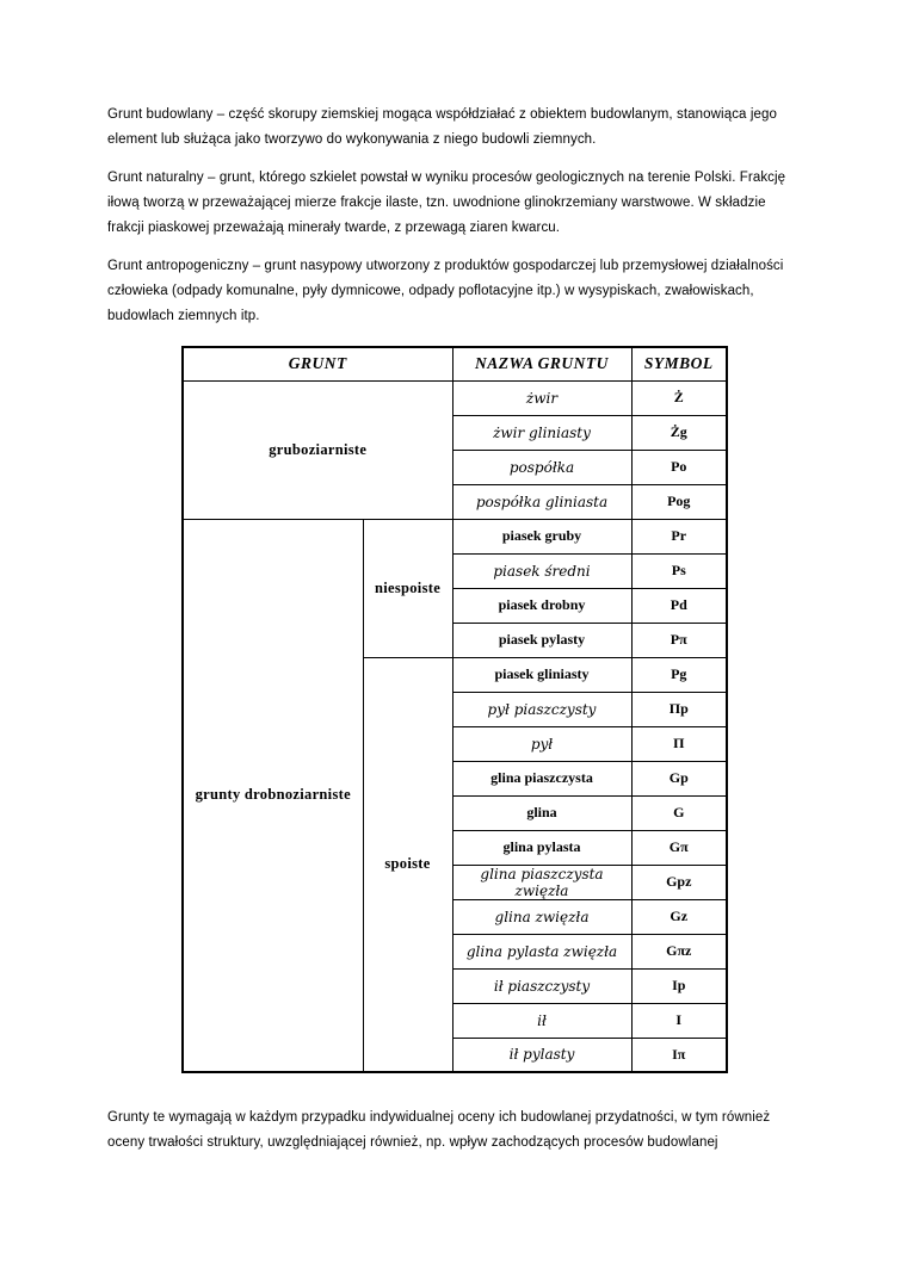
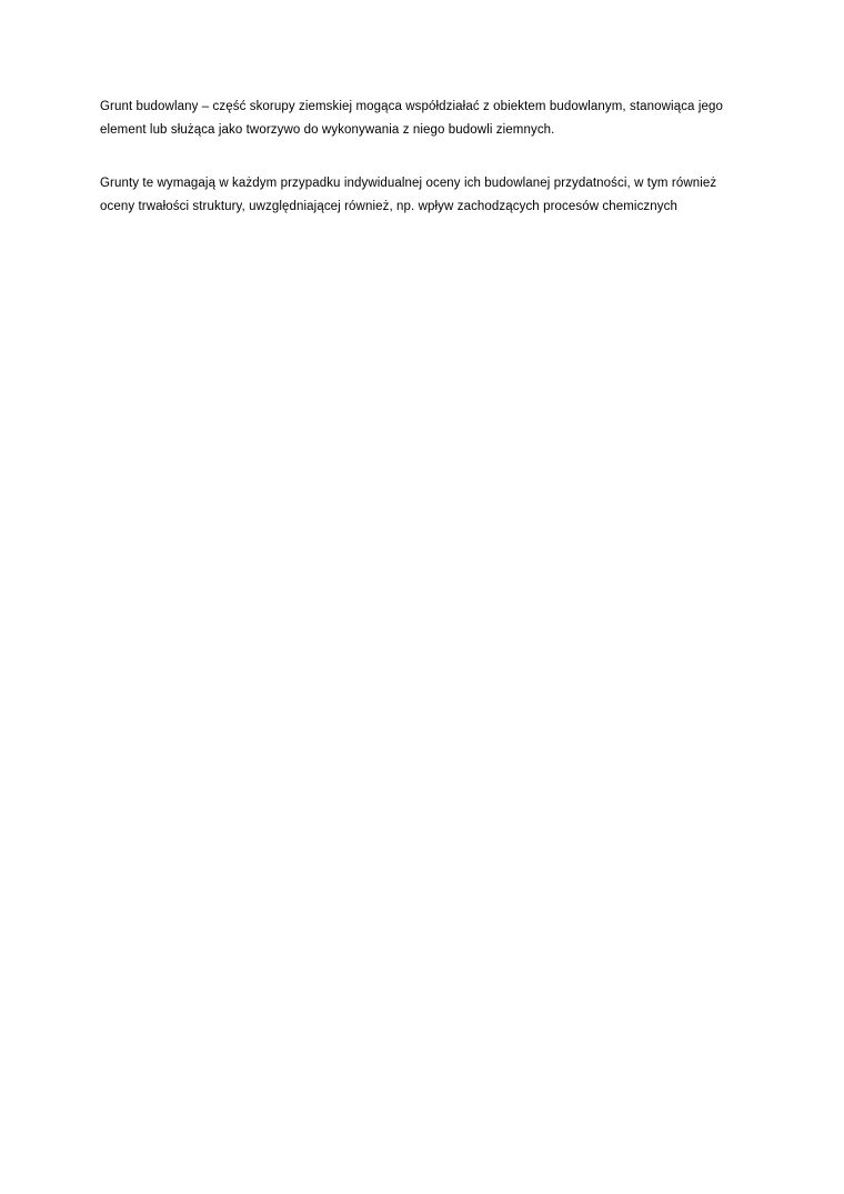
  Grunt budowlany – część skorupy ziemskiej mogąca współdziałać z obiektem budowlanym, stanowiąca jego element lub służąca jako tworzywo do wykonywania z niego budowli ziemnych.
- Grunt naturalny – grunt, którego szkielet powstał w wyniku procesów geologicznych na terenie Polski. Frakcję iłową tworzą w przeważającej mierze frakcje ilaste, tzn. uwodnione glinokrzemiany warstwowe. W składzie frakcji piaskowej przeważają minerały twarde, z przewagą ziaren kwarcu.
- Grunt antropogeniczny – grunt nasypowy utworzony z produktów gospodarczej lub przemysłowej działalności człowieka (odpady komunalne, pyły dymnicowe, odpady poflotacyjne itp.) w wysypiskach, zwałowiskach, budowlach ziemnych itp.
- GRUNT	NAZWA GRUNTU	SYMBOL
- gruboziarniste	żwir	Ż
- żwir gliniasty	Żg
- pospółka	Po
- pospółka gliniasta	Pog
- grunty drobnoziarniste	niespoiste	piasek gruby	Pr
- piasek średni	Ps
- piasek drobny	Pd
- piasek pylasty	Pπ
- spoiste	piasek gliniasty	Pg
- pył piaszczysty	Πp
- pył	Π
- glina piaszczysta	Gp
- glina	G
- glina pylasta	Gπ
- glina piaszczysta zwięzła	Gpz
- glina zwięzła	Gz
- glina pylasta zwięzła	Gπz
- ił piaszczysty	Ip
- ił	I
- ił pylasty	Iπ
- Grunty te wymagają w każdym przypadku indywidualnej oceny ich budowlanej przydatności, w tym również oceny trwałości struktury, uwzględniającej również, np. wpływ zachodzących procesów budowlanej
+ Grunty te wymagają w każdym przypadku indywidualnej oceny ich budowlanej przydatności, w tym również oceny trwałości struktury, uwzględniającej również, np. wpływ zachodzących procesów chemicznych
